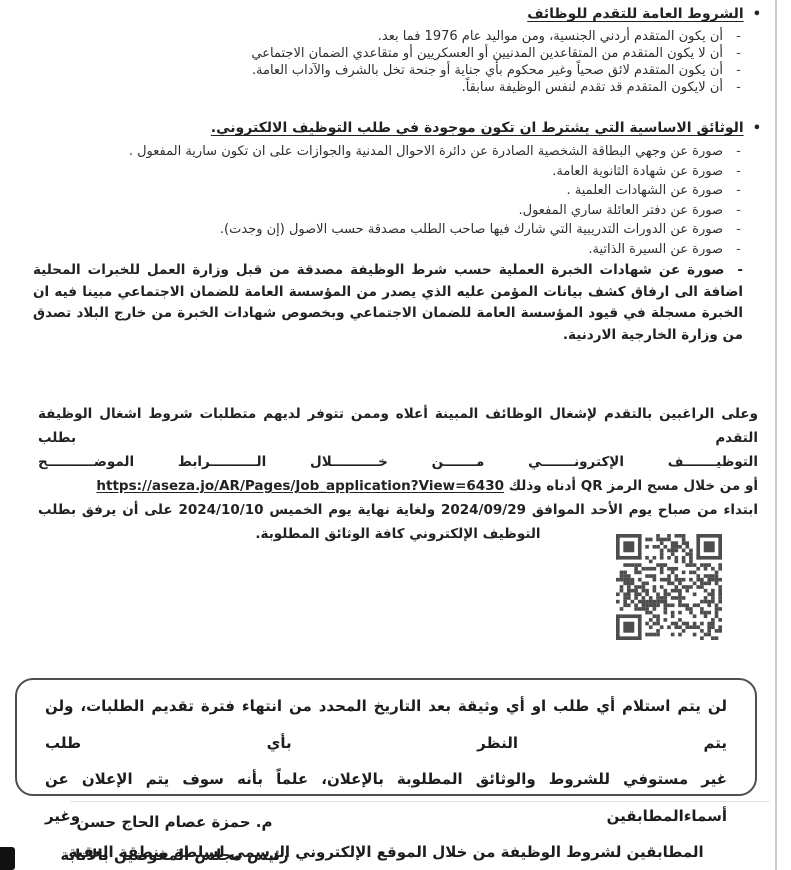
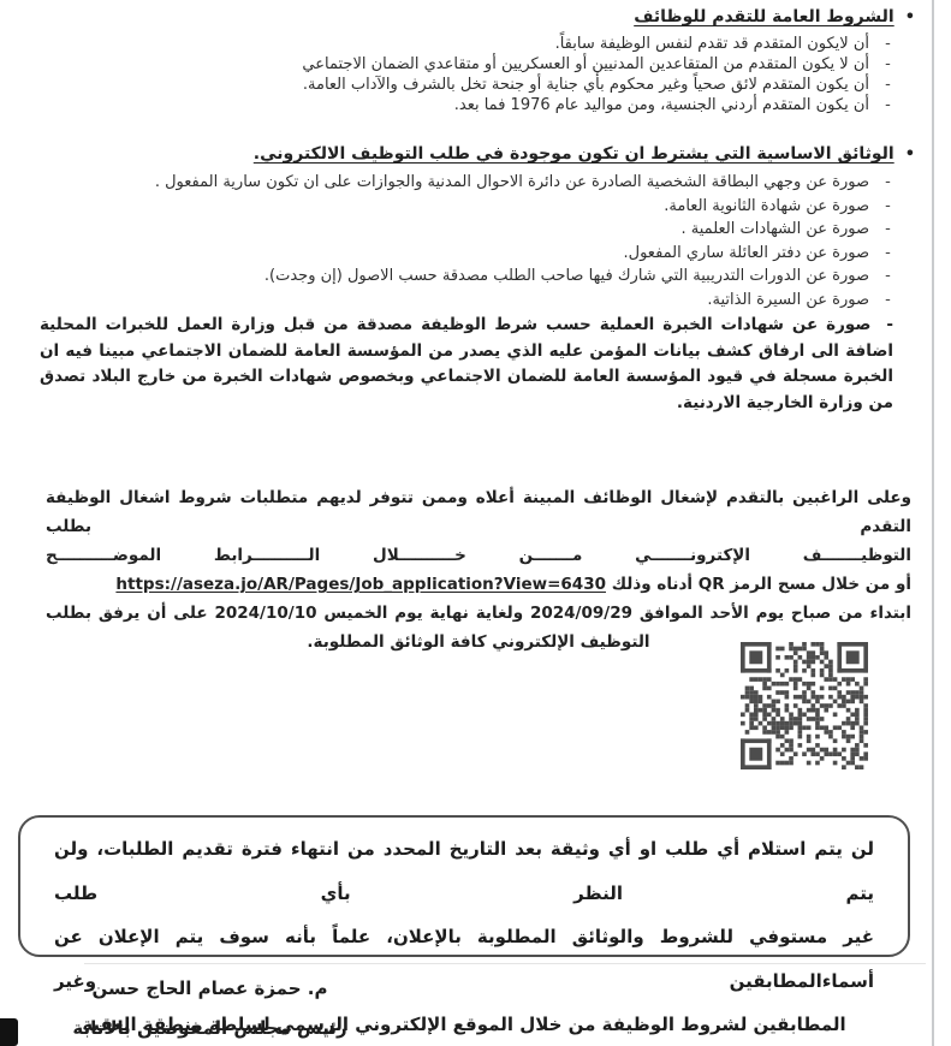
  •
  الشروط العامة للتقدم للوظائف
  -
- أن يكون المتقدم أردني الجنسية، ومن مواليد عام 1976 فما بعد.
+ أن لايكون المتقدم قد تقدم لنفس الوظيفة سابقاً.
  -
  أن لا يكون المتقدم من المتقاعدين المدنيين أو العسكريين أو متقاعدي الضمان الاجتماعي
  -
  أن يكون المتقدم لائق صحياً وغير محكوم بأي جناية أو جنحة تخل بالشرف والآداب العامة.
  -
- أن لايكون المتقدم قد تقدم لنفس الوظيفة سابقاً.
+ أن يكون المتقدم أردني الجنسية، ومن مواليد عام 1976 فما بعد.
  •
  الوثائق الاساسية التي يشترط ان تكون موجودة في طلب التوظيف الالكتروني.
  -
  صورة عن وجهي البطاقة الشخصية الصادرة عن دائرة الاحوال المدنية والجوازات على ان تكون سارية المفعول .
  -
  صورة عن شهادة الثانوية العامة.
  -
  صورة عن الشهادات العلمية .
  -
  صورة عن دفتر العائلة ساري المفعول.
  -
  صورة عن الدورات التدريبية التي شارك فيها صاحب الطلب مصدقة حسب الاصول (إن وجدت).
  -
  صورة عن السيرة الذاتية.
  - صورة عن شهادات الخبرة العملية حسب شرط الوظيفة مصدقة من قبل وزارة العمل للخبرات المحلية اضافة الى ارفاق كشف بيانات المؤمن عليه الذي يصدر من المؤسسة العامة للضمان الاجتماعي مبينا فيه ان الخبرة مسجلة في قيود المؤسسة العامة للضمان الاجتماعي وبخصوص شهادات الخبرة من خارج البلاد تصدق من وزارة الخارجية الاردنية.
  وعلى الراغبين بالتقدم لإشغال الوظائف المبينة أعلاه وممن تتوفر لديهم متطلبات شروط اشغال الوظيفة التقدم بطلب
  التوظيـــــــف الإكترونـــــــي مـــــــن خــــــــــلال الــــــــــرابط الموضــــــــــح
  أو من خلال مسح الرمز QR أدناه وذلك https://aseza.jo/AR/Pages/Job_application?View=6430
  ابتداء من صباح يوم الأحد الموافق 2024/09/29 ولغاية نهاية يوم الخميس 2024/10/10 على أن يرفق بطلب
  التوظيف الإلكتروني كافة الوثائق المطلوبة.
  لن يتم استلام أي طلب او أي وثيقة بعد التاريخ المحدد من انتهاء فترة تقديم الطلبات، ولن يتم النظر بأي طلب
  غير مستوفي للشروط والوثائق المطلوبة بالإعلان، علماً بأنه سوف يتم الإعلان عن أسماءالمطابقين وغير
  المطابقين لشروط الوظيفة من خلال الموقع الإلكتروني الرسمي لسلطة منطقة العقبة
  م. حمزة عصام الحاج حسن
  رئيس مجلس المفوضين بالانابة
